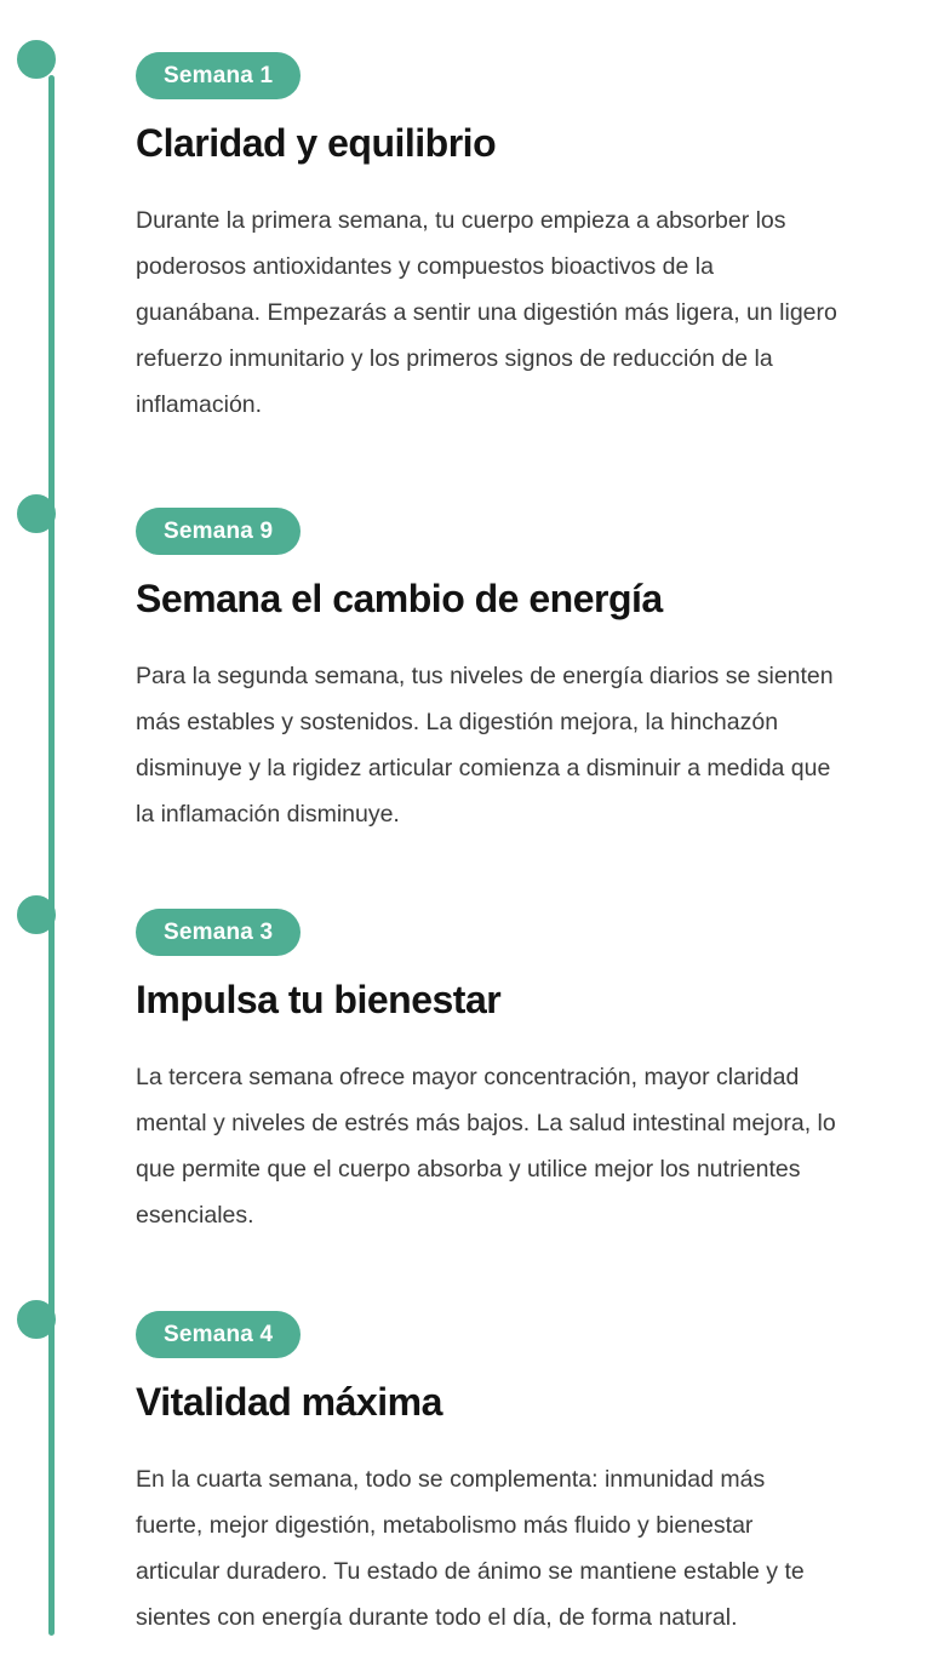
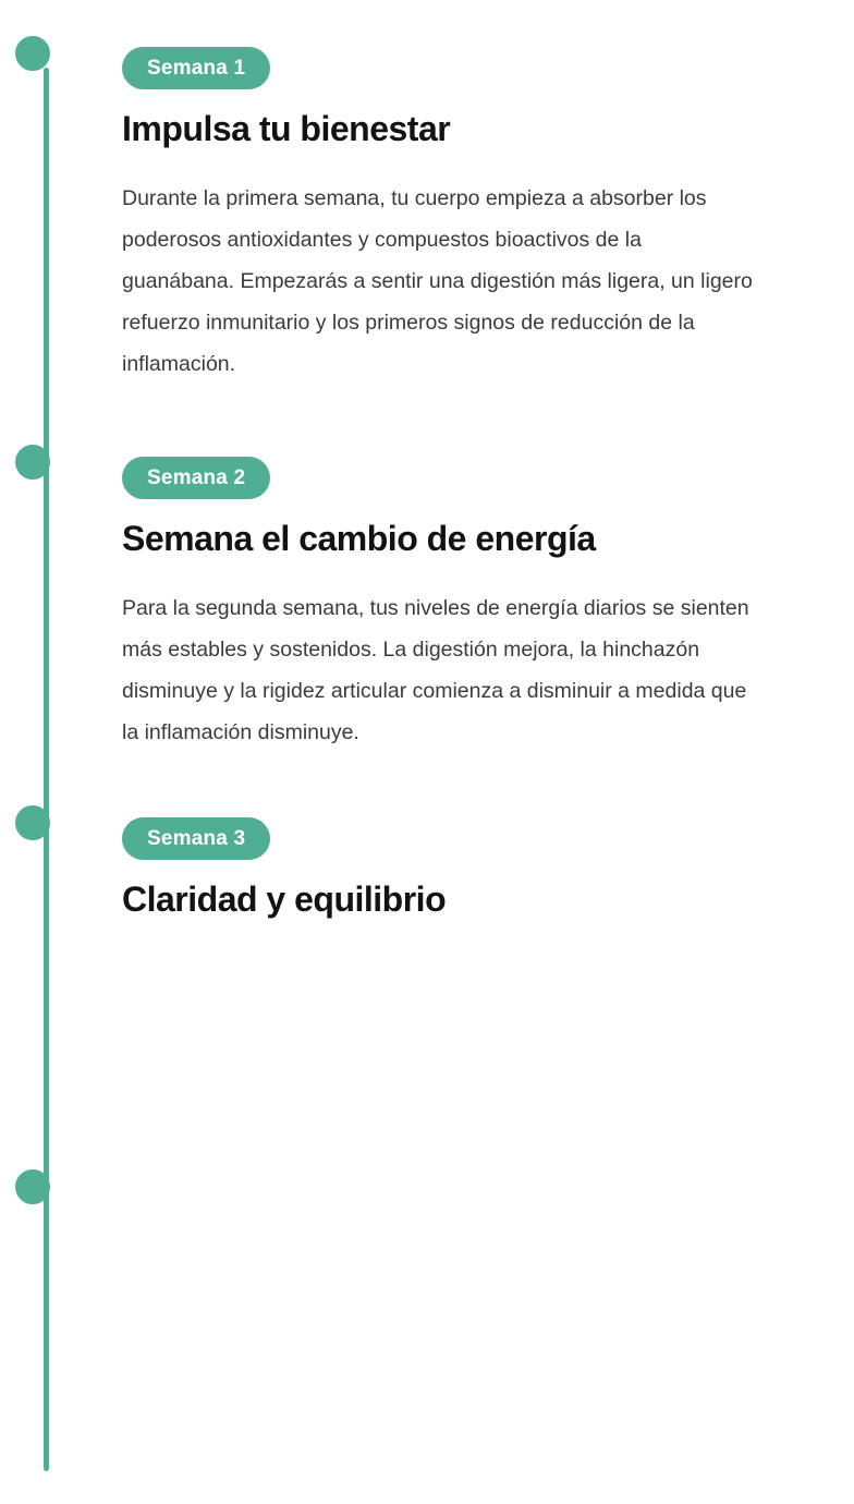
  Semana 1
- Claridad y equilibrio
+ Impulsa tu bienestar
  Durante la primera semana, tu cuerpo empieza a absorber los
  poderosos antioxidantes y compuestos bioactivos de la
  guanábana. Empezarás a sentir una digestión más ligera, un ligero
  refuerzo inmunitario y los primeros signos de reducción de la
  inflamación.
- Semana 9
+ Semana 2
  Semana el cambio de energía
  Para la segunda semana, tus niveles de energía diarios se sienten
  más estables y sostenidos. La digestión mejora, la hinchazón
  disminuye y la rigidez articular comienza a disminuir a medida que
  la inflamación disminuye.
  Semana 3
- Impulsa tu bienestar
+ Claridad y equilibrio
- La tercera semana ofrece mayor concentración, mayor claridad
- mental y niveles de estrés más bajos. La salud intestinal mejora, lo
- que permite que el cuerpo absorba y utilice mejor los nutrientes
- esenciales.
- Semana 4
- Vitalidad máxima
- En la cuarta semana, todo se complementa: inmunidad más
- fuerte, mejor digestión, metabolismo más fluido y bienestar
- articular duradero. Tu estado de ánimo se mantiene estable y te
- sientes con energía durante todo el día, de forma natural.
